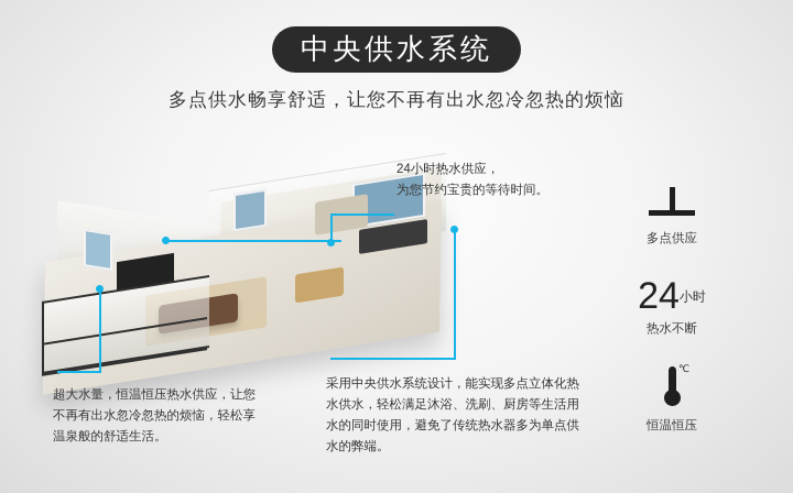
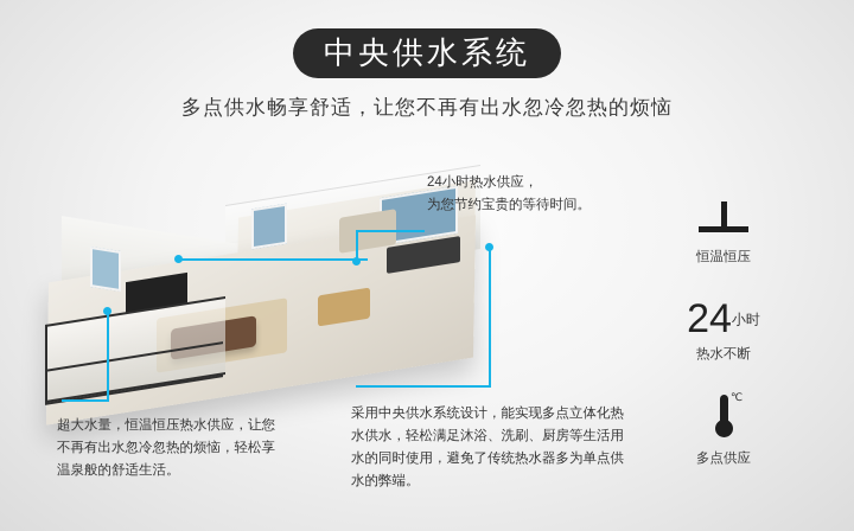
  中央供水系统
  多点供水畅享舒适，让您不再有出水忽冷忽热的烦恼
  24小时热水供应，
  为您节约宝贵的等待时间。
  超大水量，恒温恒压热水供应，让您不再有出水忽冷忽热的烦恼，轻松享温泉般的舒适生活。
  采用中央供水系统设计，能实现多点立体化热水供水，轻松满足沐浴、洗刷、厨房等生活用水的同时使用，避免了传统热水器多为单点供水的弊端。
- 多点供应
+ 恒温恒压
  24小时
  热水不断
  ℃
- 恒温恒压
+ 多点供应
